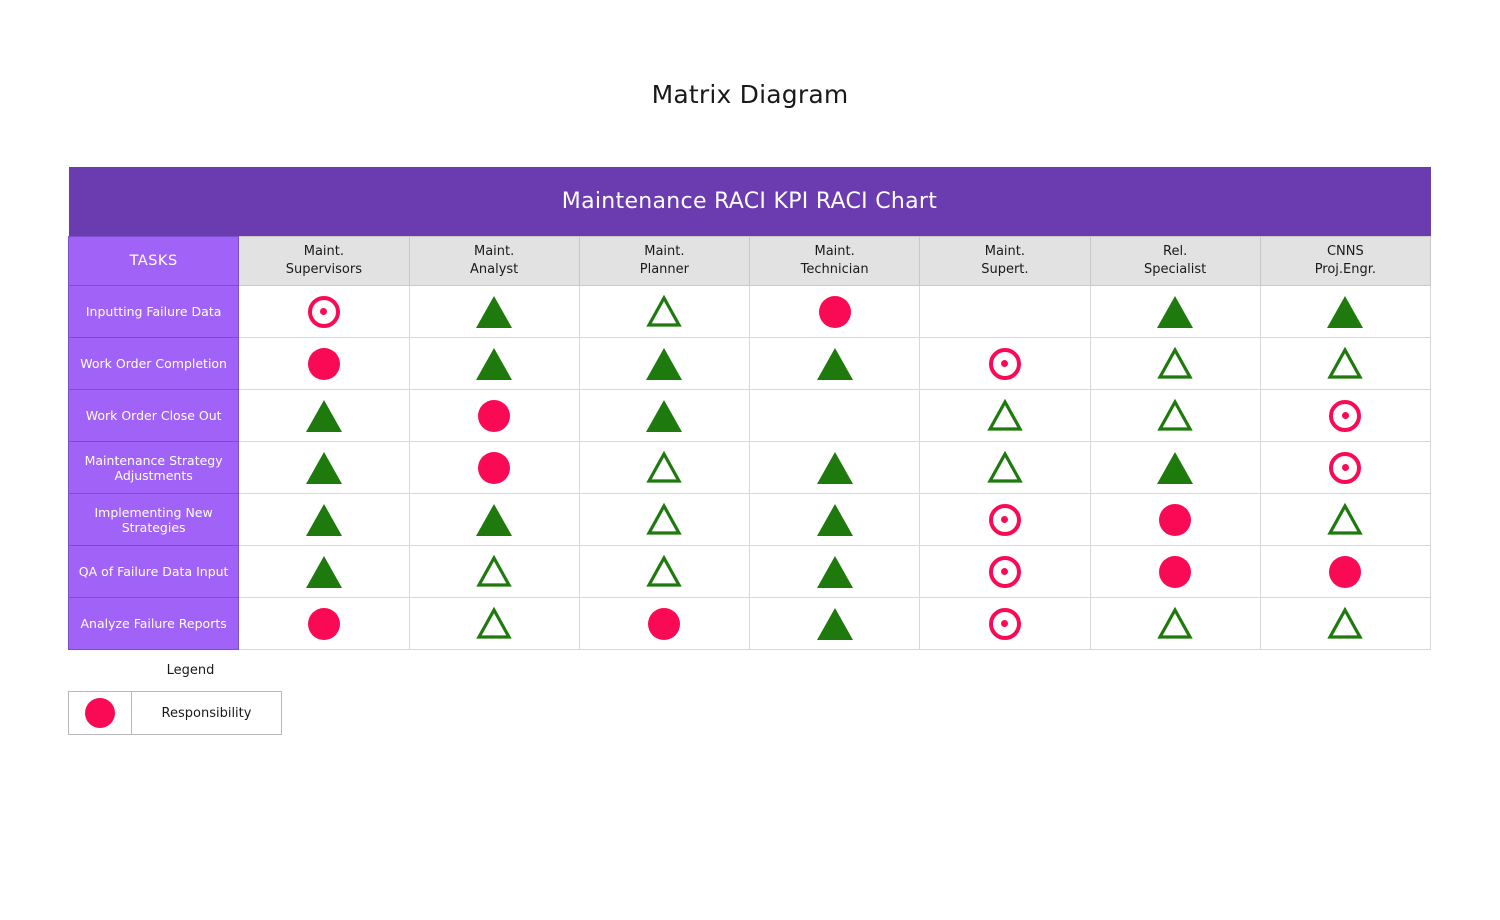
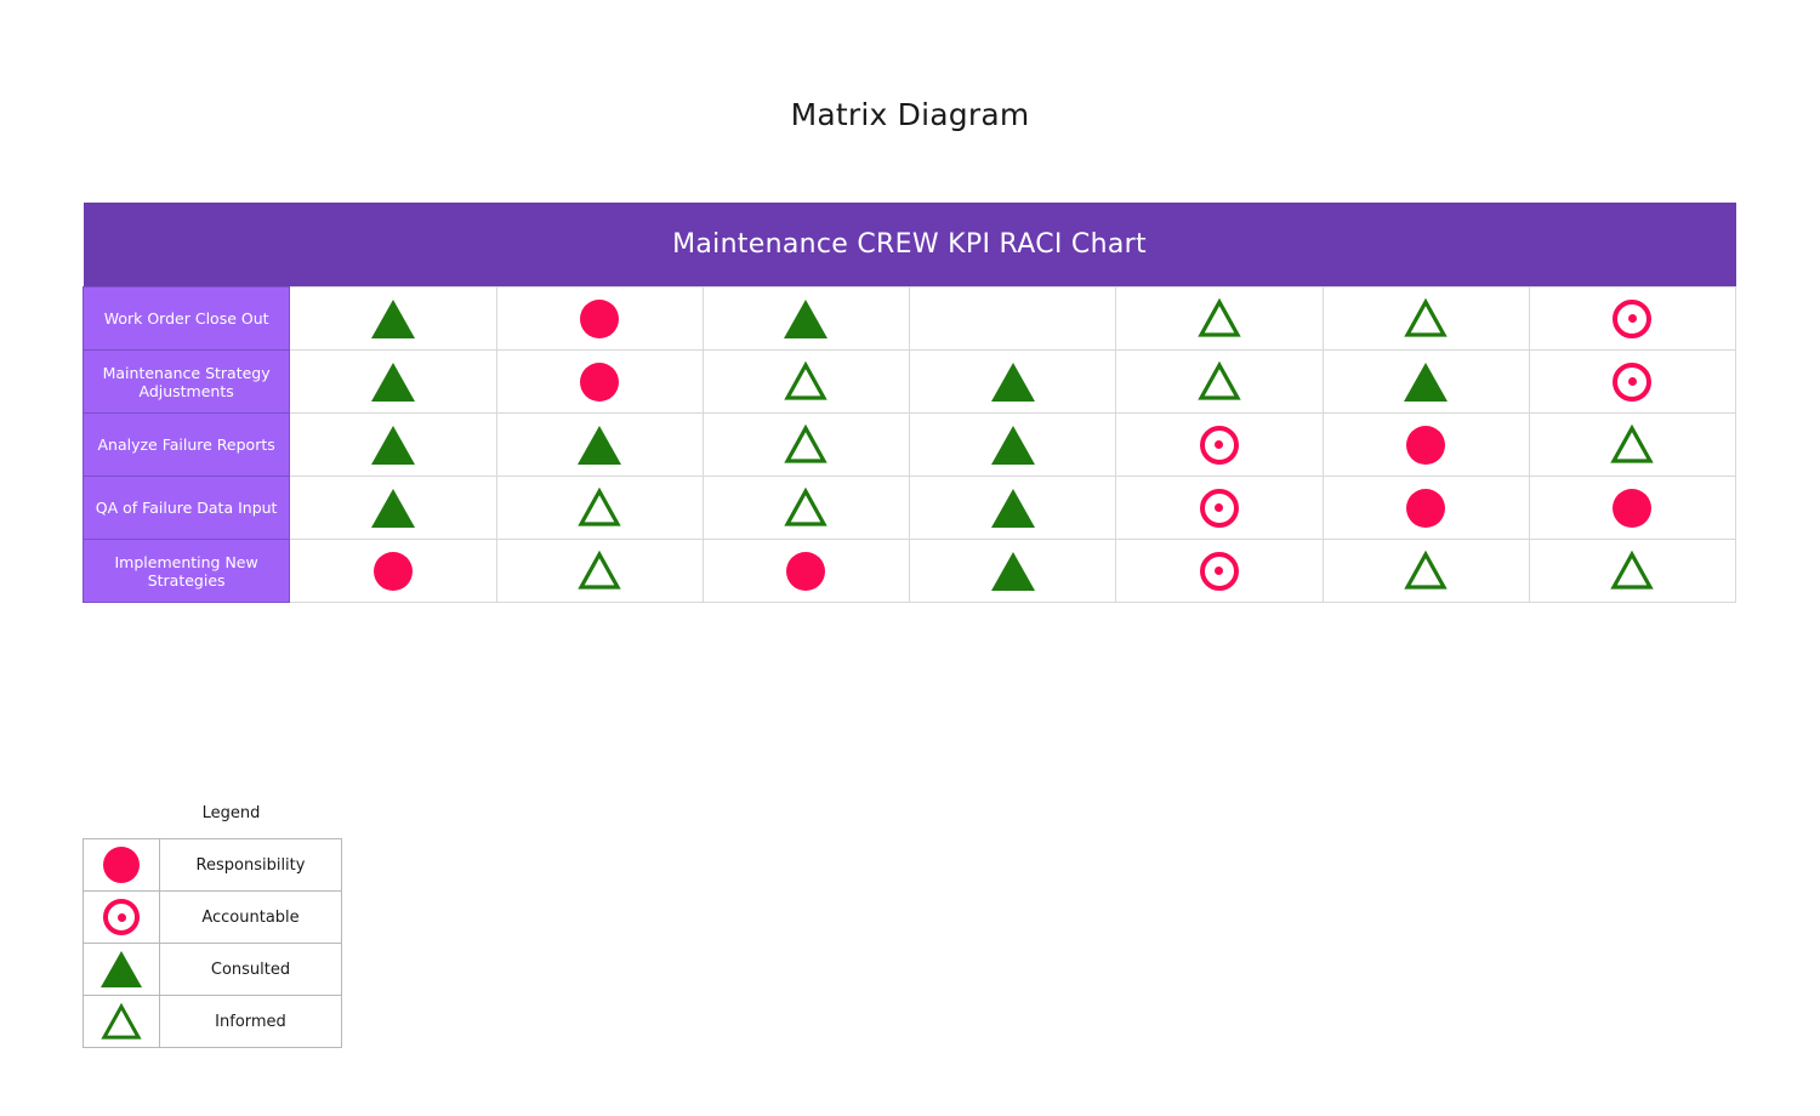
  Matrix Diagram
- Maintenance RACI KPI RACI Chart
+ Maintenance CREW KPI RACI Chart
- TASKS	Maint. Supervisors	Maint. Analyst	Maint. Planner	Maint. Technician	Maint. Supert.	Rel. Specialist	CNNS Proj.Engr.
- Inputting Failure Data
- Work Order Completion
  Work Order Close Out
  Maintenance Strategy Adjustments
- Implementing New Strategies
+ Analyze Failure Reports
  QA of Failure Data Input
- Analyze Failure Reports
+ Implementing New Strategies
  Legend
  	Responsibility
+ 	Accountable
+ 	Consulted
+ 	Informed
